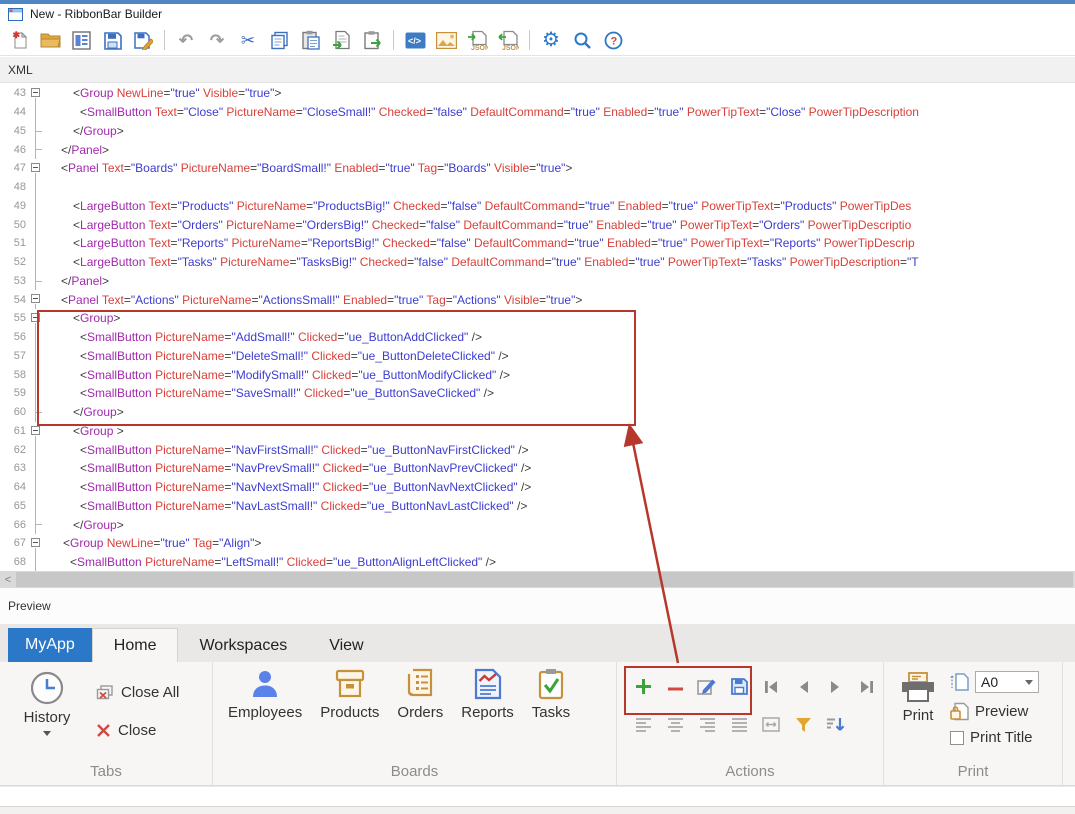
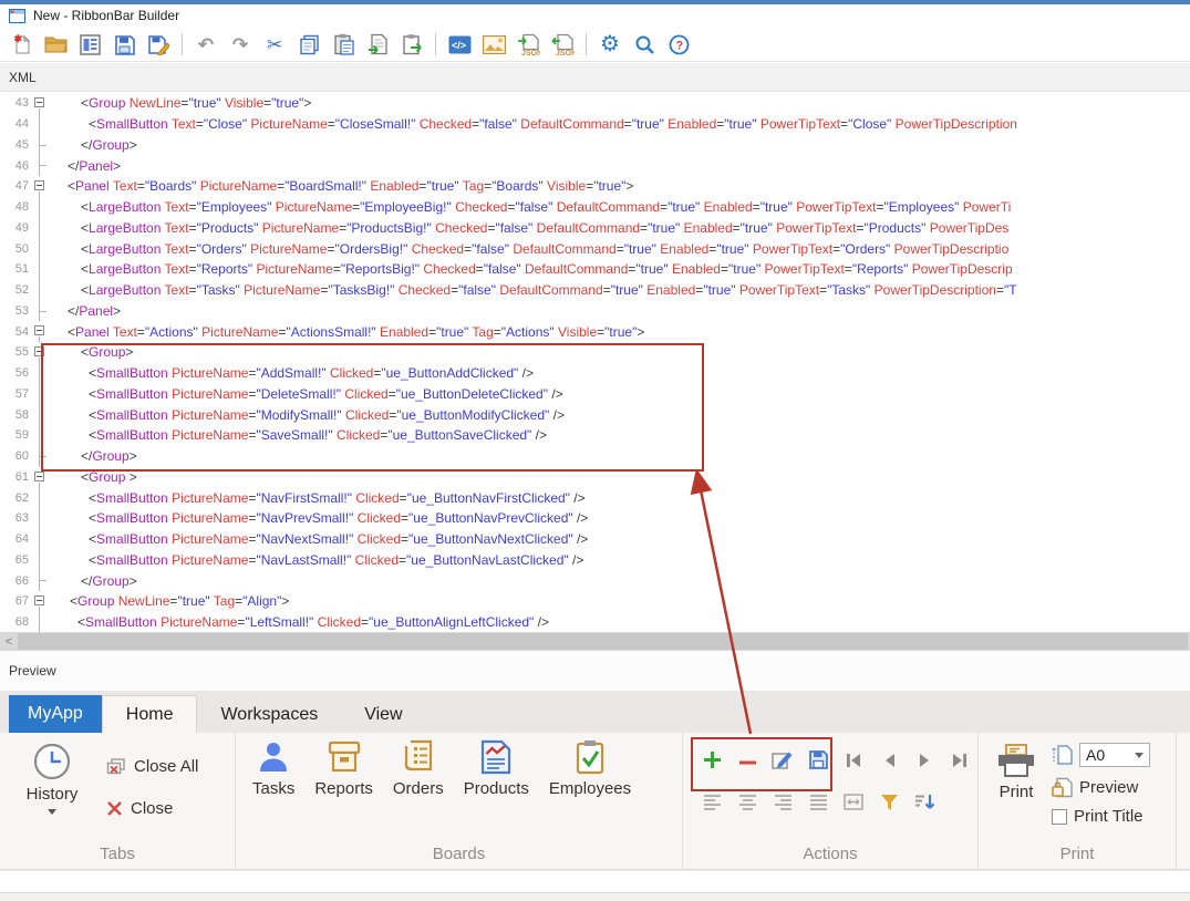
  New - RibbonBar Builder
  ✱
  ↶
  ↷
  ✂
  </>
  ⚙
  ?
  XML
  43
  <Group NewLine="true" Visible="true">
  44
  <SmallButton Text="Close" PictureName="CloseSmall!" Checked="false" DefaultCommand="true" Enabled="true" PowerTipText="Close" PowerTipDescription
  45
  </Group>
  46
  </Panel>
  47
  <Panel Text="Boards" PictureName="BoardSmall!" Enabled="true" Tag="Boards" Visible="true">
  48
+ <LargeButton Text="Employees" PictureName="EmployeeBig!" Checked="false" DefaultCommand="true" Enabled="true" PowerTipText="Employees" PowerTi
  49
  <LargeButton Text="Products" PictureName="ProductsBig!" Checked="false" DefaultCommand="true" Enabled="true" PowerTipText="Products" PowerTipDes
  50
  <LargeButton Text="Orders" PictureName="OrdersBig!" Checked="false" DefaultCommand="true" Enabled="true" PowerTipText="Orders" PowerTipDescriptio
  51
  <LargeButton Text="Reports" PictureName="ReportsBig!" Checked="false" DefaultCommand="true" Enabled="true" PowerTipText="Reports" PowerTipDescrip
  52
  <LargeButton Text="Tasks" PictureName="TasksBig!" Checked="false" DefaultCommand="true" Enabled="true" PowerTipText="Tasks" PowerTipDescription="T
  53
  </Panel>
  54
  <Panel Text="Actions" PictureName="ActionsSmall!" Enabled="true" Tag="Actions" Visible="true">
  55
  <Group>
  56
  <SmallButton PictureName="AddSmall!" Clicked="ue_ButtonAddClicked" />
  57
  <SmallButton PictureName="DeleteSmall!" Clicked="ue_ButtonDeleteClicked" />
  58
  <SmallButton PictureName="ModifySmall!" Clicked="ue_ButtonModifyClicked" />
  59
  <SmallButton PictureName="SaveSmall!" Clicked="ue_ButtonSaveClicked" />
  60
  </Group>
  61
  <Group >
  62
  <SmallButton PictureName="NavFirstSmall!" Clicked="ue_ButtonNavFirstClicked" />
  63
  <SmallButton PictureName="NavPrevSmall!" Clicked="ue_ButtonNavPrevClicked" />
  64
  <SmallButton PictureName="NavNextSmall!" Clicked="ue_ButtonNavNextClicked" />
  65
  <SmallButton PictureName="NavLastSmall!" Clicked="ue_ButtonNavLastClicked" />
  66
  </Group>
  67
  <Group NewLine="true" Tag="Align">
  68
  <SmallButton PictureName="LeftSmall!" Clicked="ue_ButtonAlignLeftClicked" />
  <
  Preview
  MyApp
  Home
  Workspaces
  View
  History
  Close All
  Close
  Tabs
- Employees
+ Tasks
- Products
+ Reports
  Orders
- Reports
+ Products
- Tasks
+ Employees
  Boards
  Actions
  Print
  A0
  Preview
  Print Title
  Print
